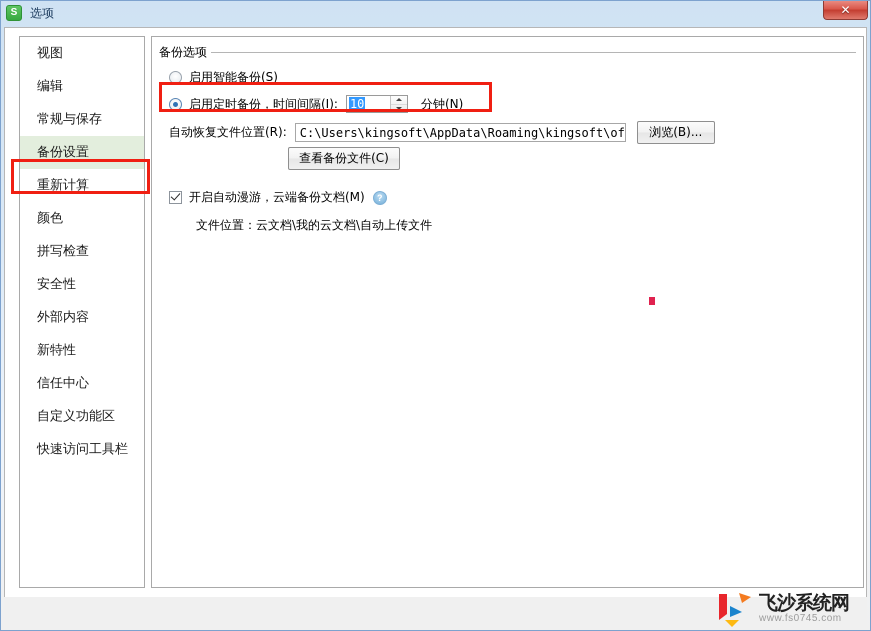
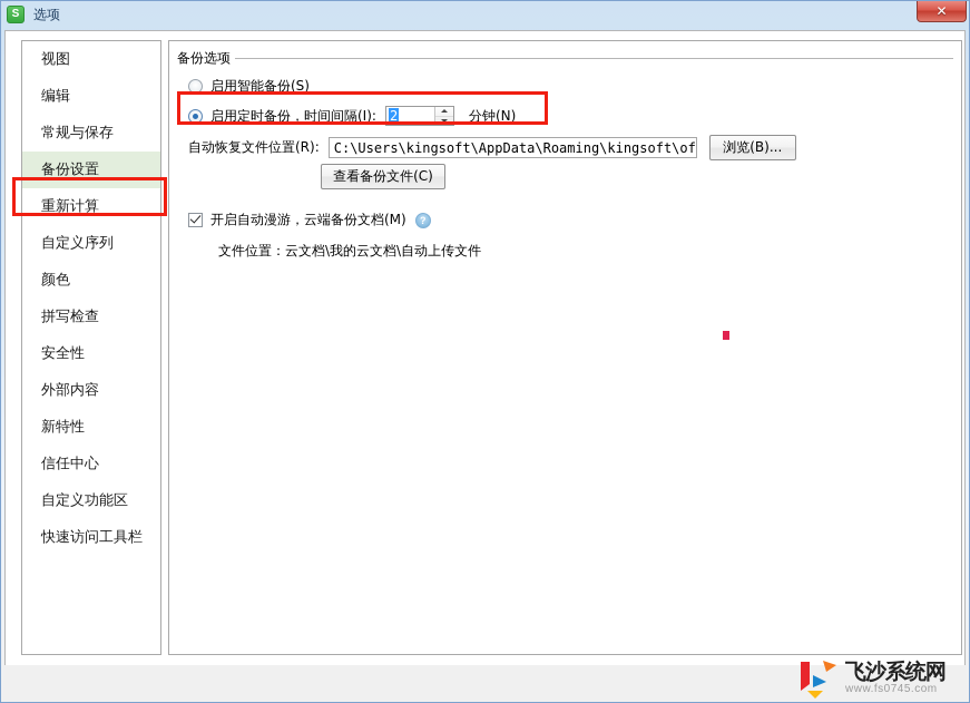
  S
  选项
  ✕
  视图
  编辑
  常规与保存
  备份设置
  重新计算
+ 自定义序列
  颜色
  拼写检查
  安全性
  外部内容
  新特性
  信任中心
  自定义功能区
  快速访问工具栏
  备份选项
  启用智能备份(S)
  启用定时备份，时间间隔(I):
- 10
+ 2
  分钟(N)
  自动恢复文件位置(R):
  C:\Users\kingsoft\AppData\Roaming\kingsoft\of
  浏览(B)...
  查看备份文件(C)
  开启自动漫游，云端备份文档(M)
  ?
  文件位置：云文档\我的云文档\自动上传文件
  飞沙系统网
  www.fs0745.com
